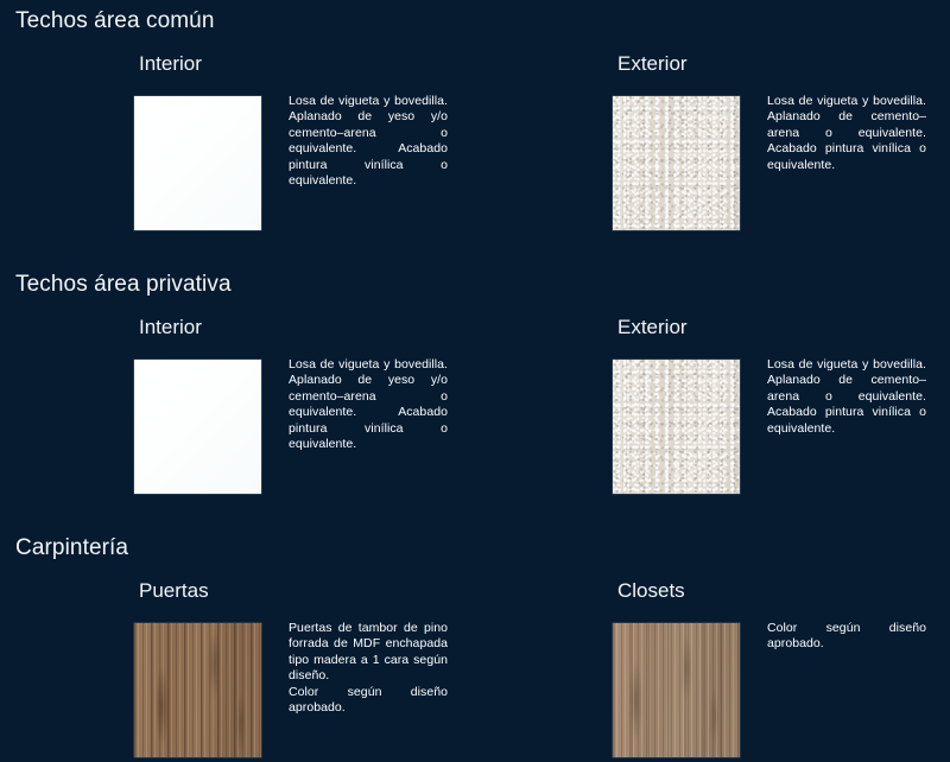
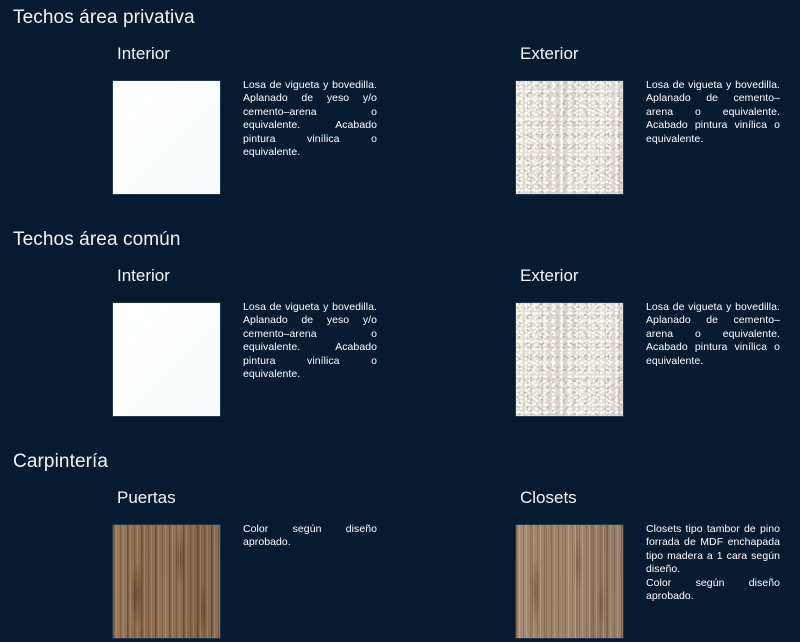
- Techos área común
+ Techos área privativa
  Interior
  Losa de vigueta y bovedilla. Aplanado de yeso y/o cemento–arena o equivalente. Acabado pintura vinílica o equivalente.
  Exterior
  Losa de vigueta y bovedilla. Aplanado de cemento–arena o equivalente. Acabado pintura vinílica o equivalente.
- Techos área privativa
+ Techos área común
  Interior
  Losa de vigueta y bovedilla. Aplanado de yeso y/o cemento–arena o equivalente. Acabado pintura vinílica o equivalente.
  Exterior
  Losa de vigueta y bovedilla. Aplanado de cemento–arena o equivalente. Acabado pintura vinílica o equivalente.
  Carpintería
  Puertas
- Puertas de tambor de pino forrada de MDF enchapada tipo madera a 1 cara según diseño.
  Color según diseño aprobado.
  Closets
+ Closets tipo tambor de pino forrada de MDF enchapada tipo madera a 1 cara según diseño.
  Color según diseño aprobado.
